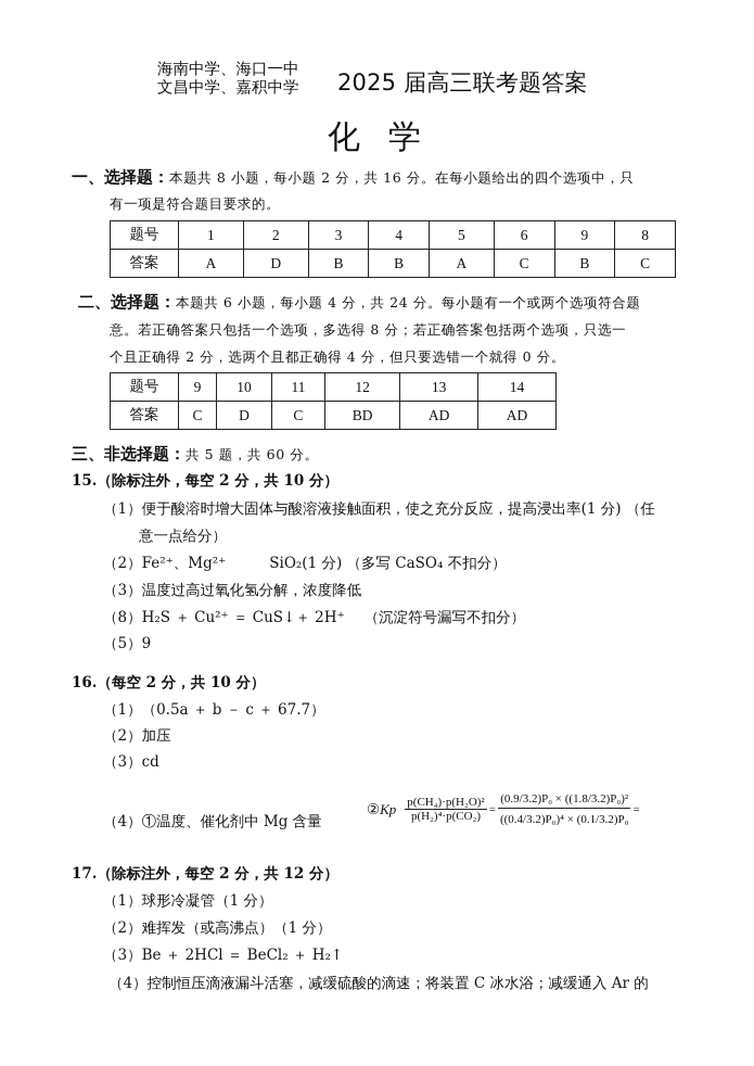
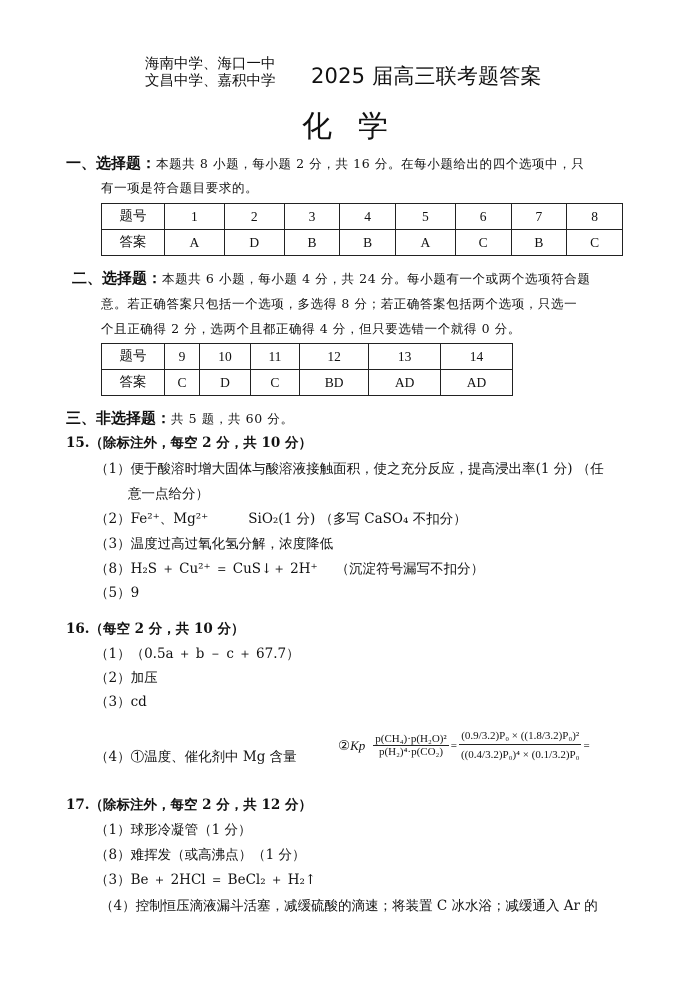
  海南中学、海口一中
  文昌中学、嘉积中学
  2025 届高三联考题答案
  化学
  一、选择题：本题共 8 小题，每小题 2 分，共 16 分。在每小题给出的四个选项中，只
  有一项是符合题目要求的。
- 题号	1	2	3	4	5	6	9	8
+ 题号	1	2	3	4	5	6	7	8
  答案	A	D	B	B	A	C	B	C
  二、选择题：本题共 6 小题，每小题 4 分，共 24 分。每小题有一个或两个选项符合题
  意。若正确答案只包括一个选项，多选得 8 分；若正确答案包括两个选项，只选一
  个且正确得 2 分，选两个且都正确得 4 分，但只要选错一个就得 0 分。
  题号	9	10	11	12	13	14
  答案	C	D	C	BD	AD	AD
  三、非选择题：共 5 题，共 60 分。
  15.（除标注外，每空 2 分，共 10 分）
  （1）便于酸溶时增大固体与酸溶液接触面积，使之充分反应，提高浸出率(1 分) （任
  意一点给分）
  （2）Fe²⁺、Mg²⁺ SiO₂(1 分) （多写 CaSO₄ 不扣分）
  （3）温度过高过氧化氢分解，浓度降低
  （8）H₂S ＋ Cu²⁺ ＝ CuS↓＋ 2H⁺ （沉淀符号漏写不扣分）
  （5）9
  16.（每空 2 分，共 10 分）
  （1）（0.5a ＋ b － c ＋ 67.7）
  （2）加压
  （3）cd
  （4）①温度、催化剂中 Mg 含量
  ②
  Kp
  p(CH₄)·p(H₂O)²
  p(H₂)⁴·p(CO₂)
  =
  (0.9/3.2)P₀ × ((1.8/3.2)P₀)²
  ((0.4/3.2)P₀)⁴ × (0.1/3.2)P₀
  =
  17.（除标注外，每空 2 分，共 12 分）
  （1）球形冷凝管（1 分）
- （2）难挥发（或高沸点）（1 分）
+ （8）难挥发（或高沸点）（1 分）
  （3）Be ＋ 2HCl ＝ BeCl₂ ＋ H₂↑
  （4）控制恒压滴液漏斗活塞，减缓硫酸的滴速；将装置 C 冰水浴；减缓通入 Ar 的
